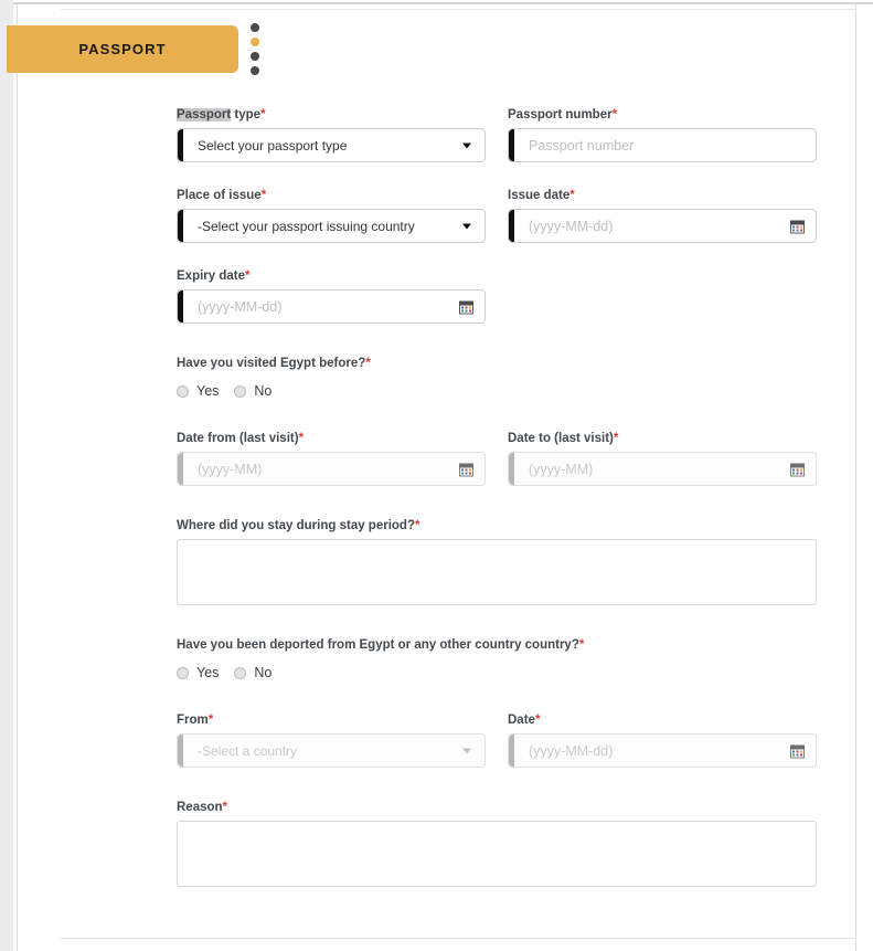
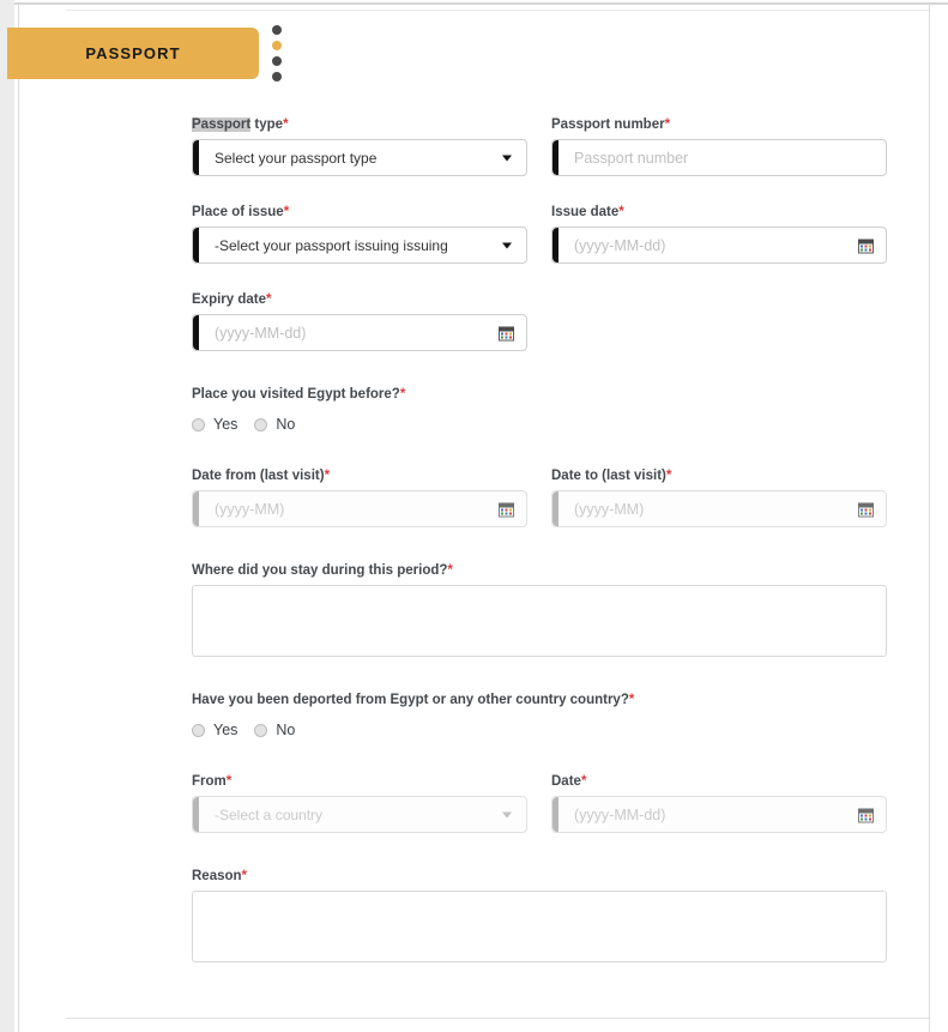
  PASSPORT
  Passport type*
  Select your passport type
  Passport number*
  Passport number
  Place of issue*
- -Select your passport issuing country
+ -Select your passport issuing issuing
  Issue date*
  (yyyy-MM-dd)
  Expiry date*
  (yyyy-MM-dd)
- Have you visited Egypt before?*
+ Place you visited Egypt before?*
  Yes
  No
  Date from (last visit)*
  (yyyy-MM)
  Date to (last visit)*
  (yyyy-MM)
- Where did you stay during stay period?*
+ Where did you stay during this period?*
  Have you been deported from Egypt or any other country country?*
  Yes
  No
  From*
  -Select a country
  Date*
  (yyyy-MM-dd)
  Reason*
